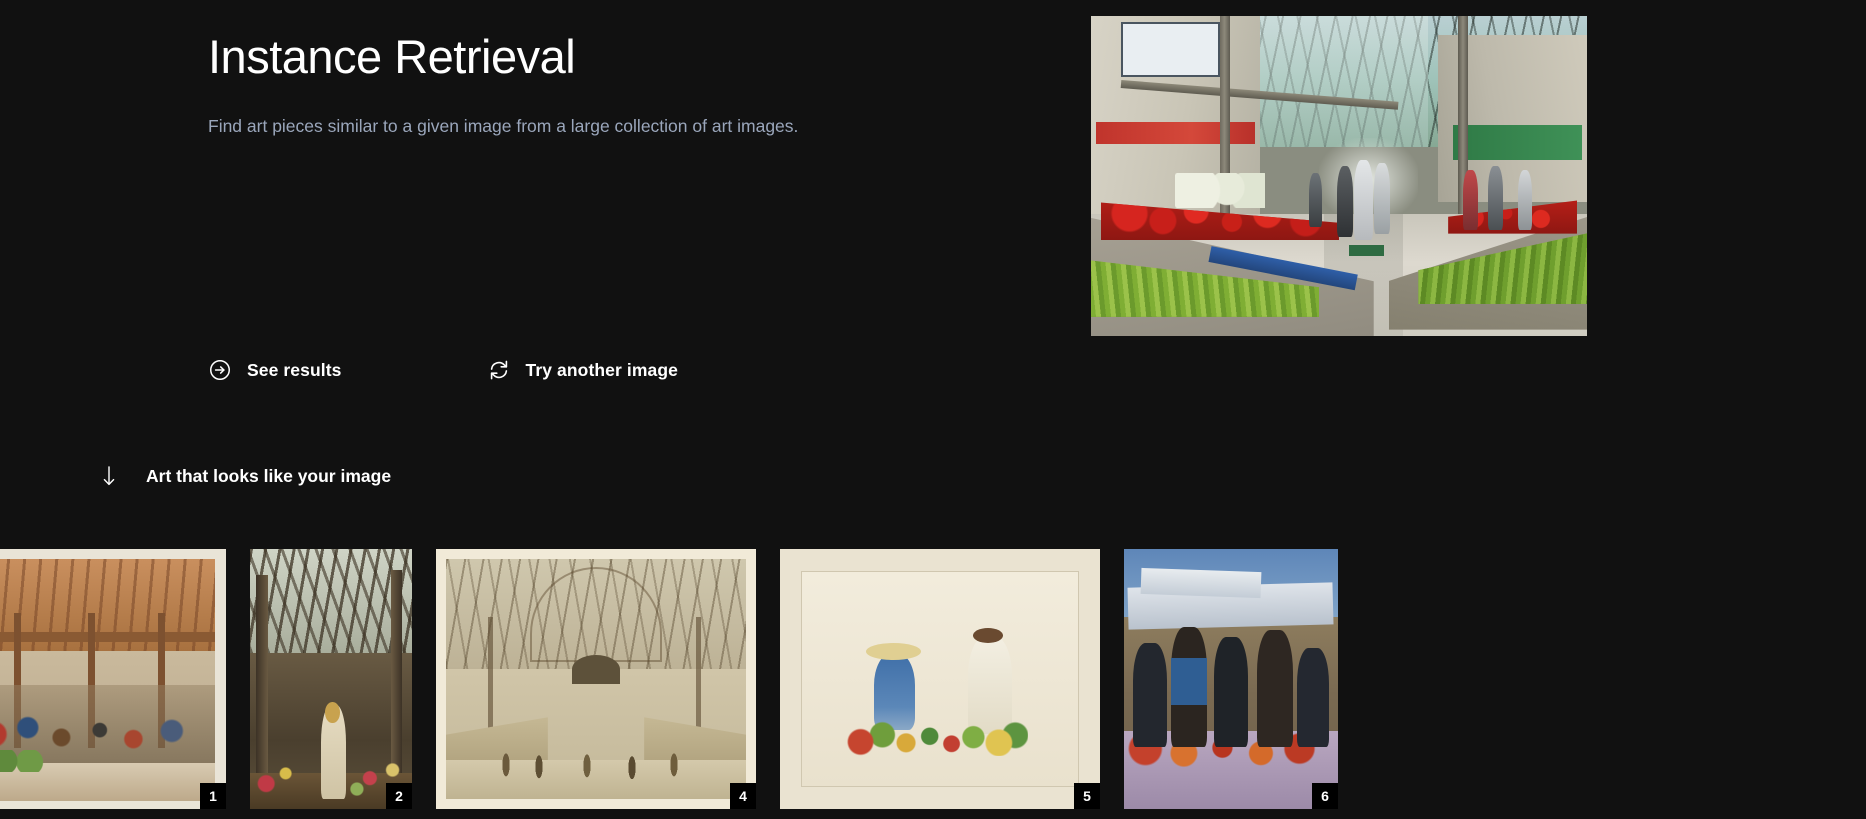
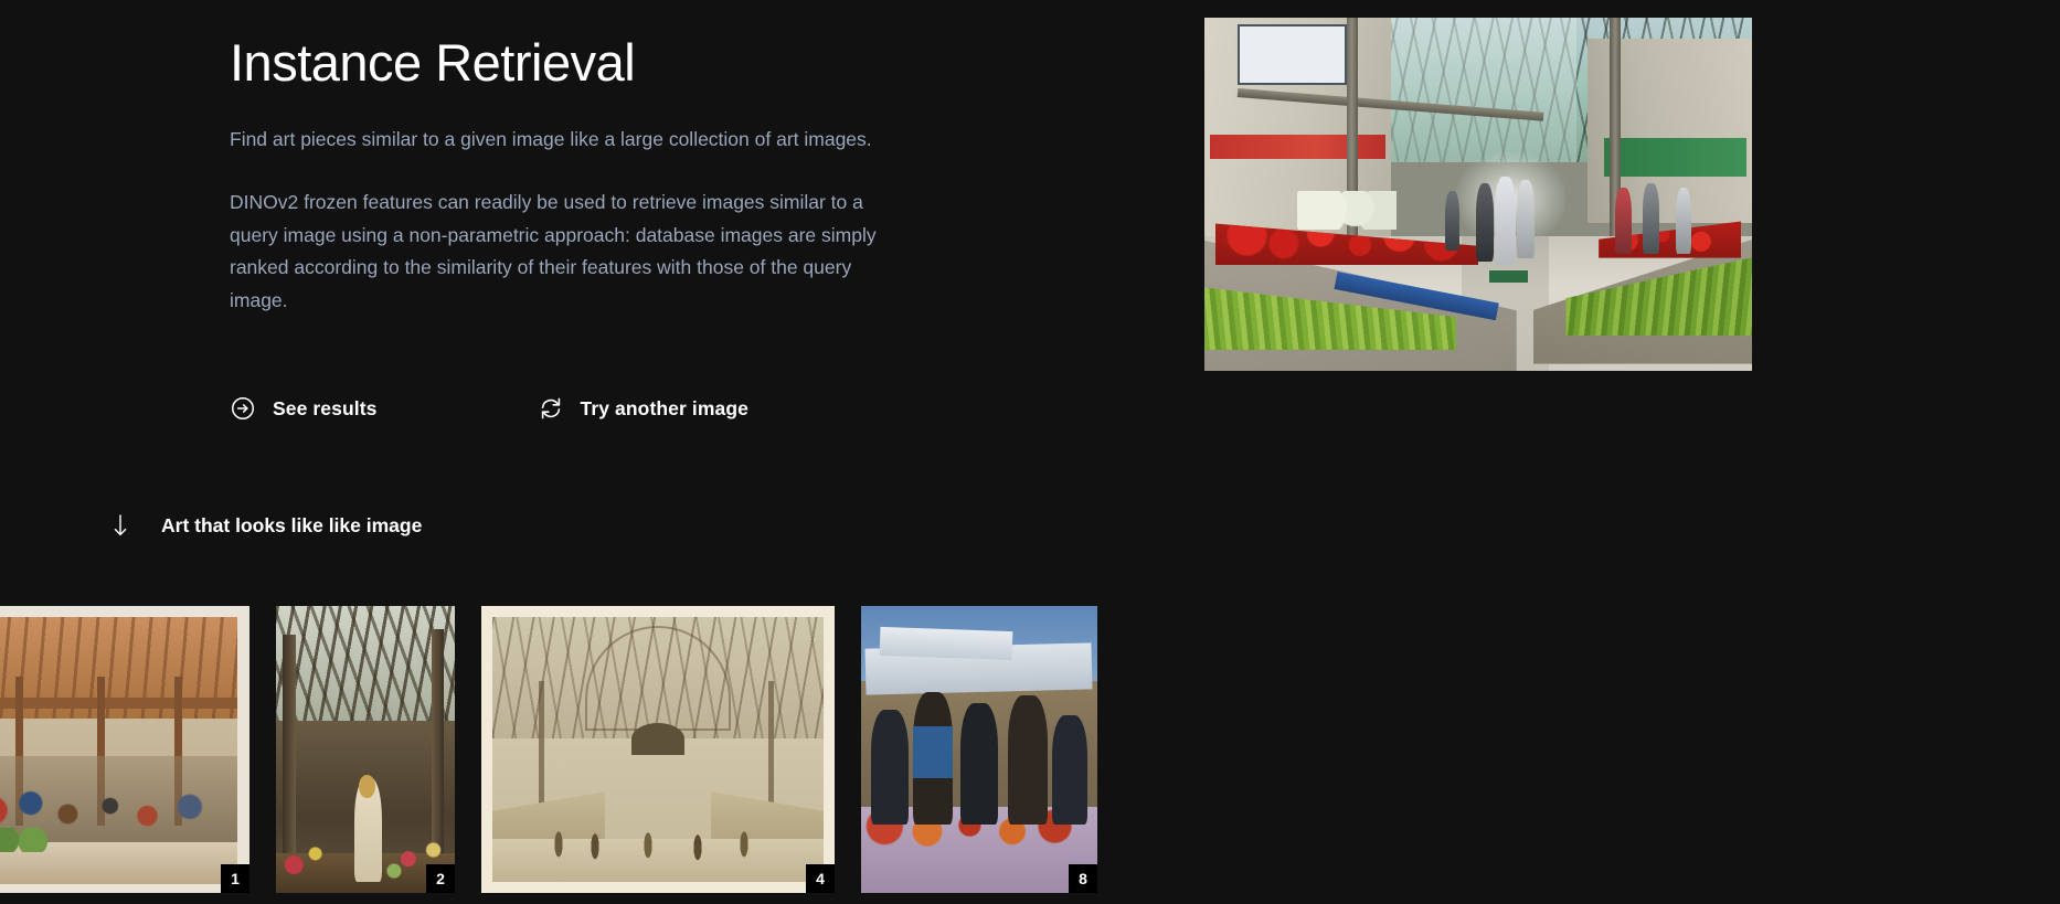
  Instance Retrieval
- Find art pieces similar to a given image from a large collection of art images.
+ Find art pieces similar to a given image like a large collection of art images.
+ DINOv2 frozen features can readily be used to retrieve images similar to a query image using a non-parametric approach: database images are simply ranked according to the similarity of their features with those of the query image.
  See results
  Try another image
- Art that looks like your image
+ Art that looks like like image
  1
  2
  4
- 5
- 6
+ 8
